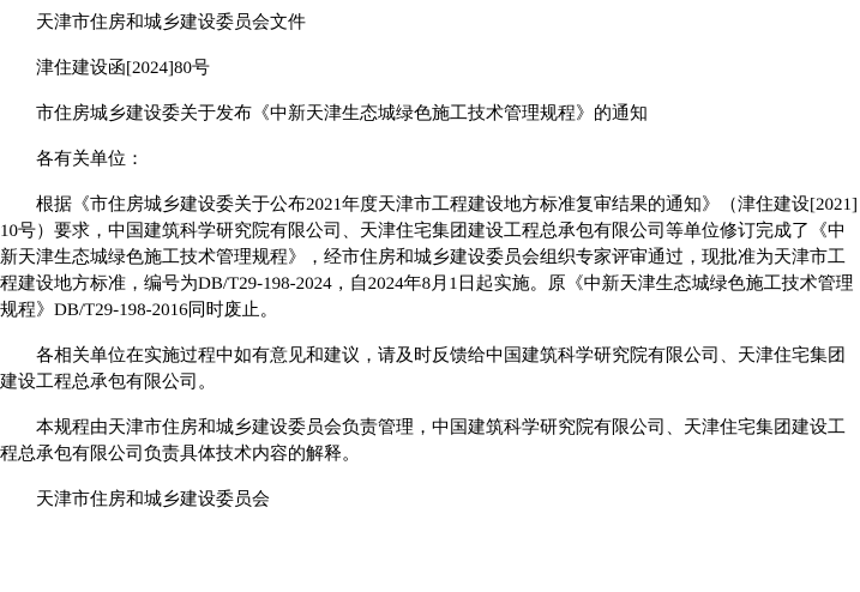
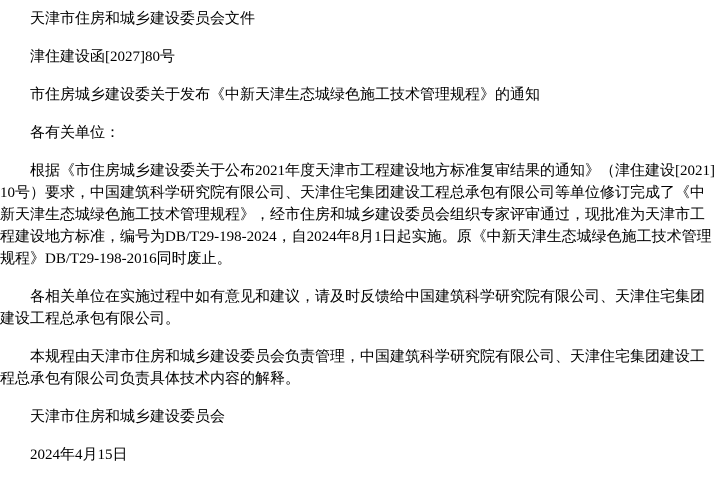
  天津市住房和城乡建设委员会文件
- 津住建设函[2024]80号
+ 津住建设函[2027]80号
  市住房城乡建设委关于发布《中新天津生态城绿色施工技术管理规程》的通知
  各有关单位：
  根据《市住房城乡建设委关于公布2021年度天津市工程建设地方标准复审结果的通知》（津住建设[2021]10号）要求，中国建筑科学研究院有限公司、天津住宅集团建设工程总承包有限公司等单位修订完成了《中新天津生态城绿色施工技术管理规程》，经市住房和城乡建设委员会组织专家评审通过，现批准为天津市工程建设地方标准，编号为DB/T29-198-2024，自2024年8月1日起实施。原《中新天津生态城绿色施工技术管理规程》DB/T29-198-2016同时废止。
  各相关单位在实施过程中如有意见和建议，请及时反馈给中国建筑科学研究院有限公司、天津住宅集团建设工程总承包有限公司。
  本规程由天津市住房和城乡建设委员会负责管理，中国建筑科学研究院有限公司、天津住宅集团建设工程总承包有限公司负责具体技术内容的解释。
  天津市住房和城乡建设委员会
+ 2024年4月15日
